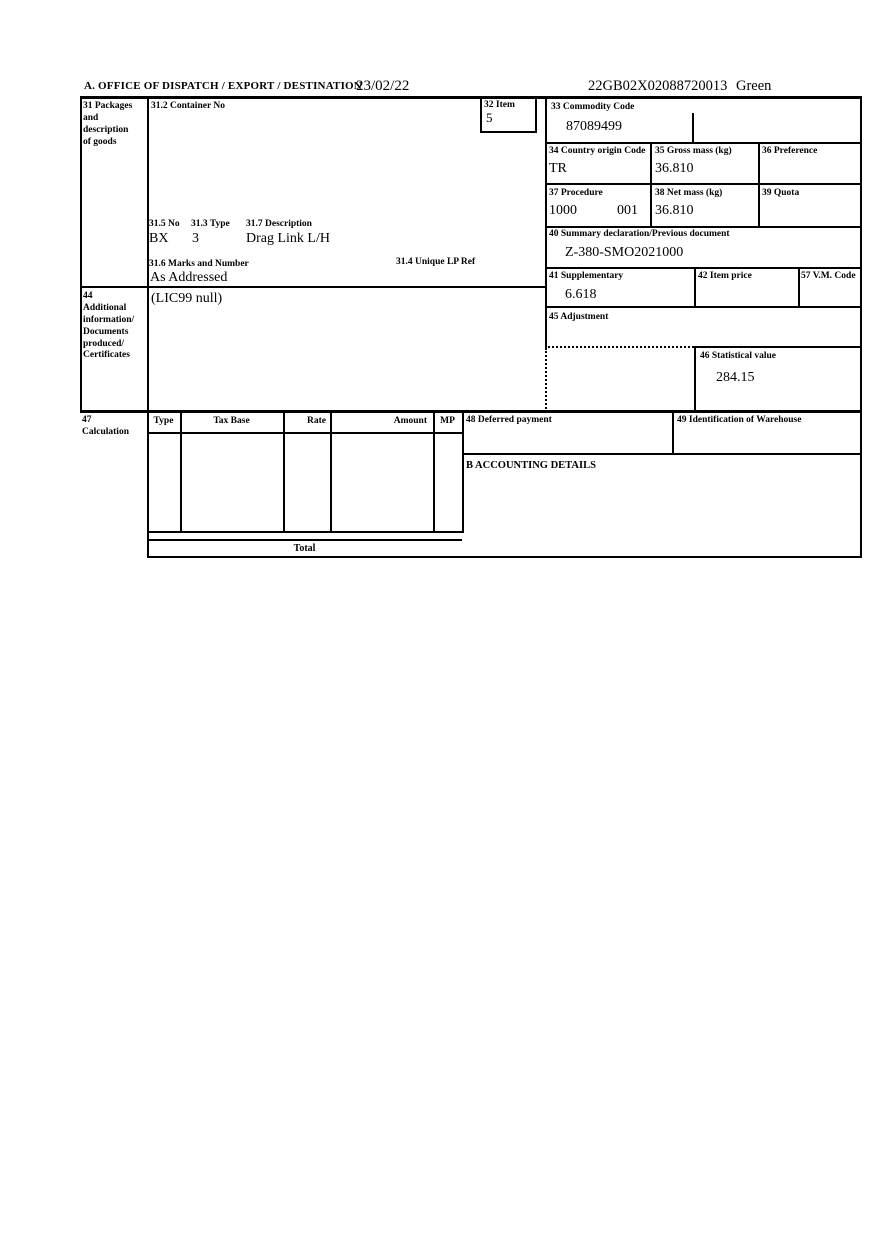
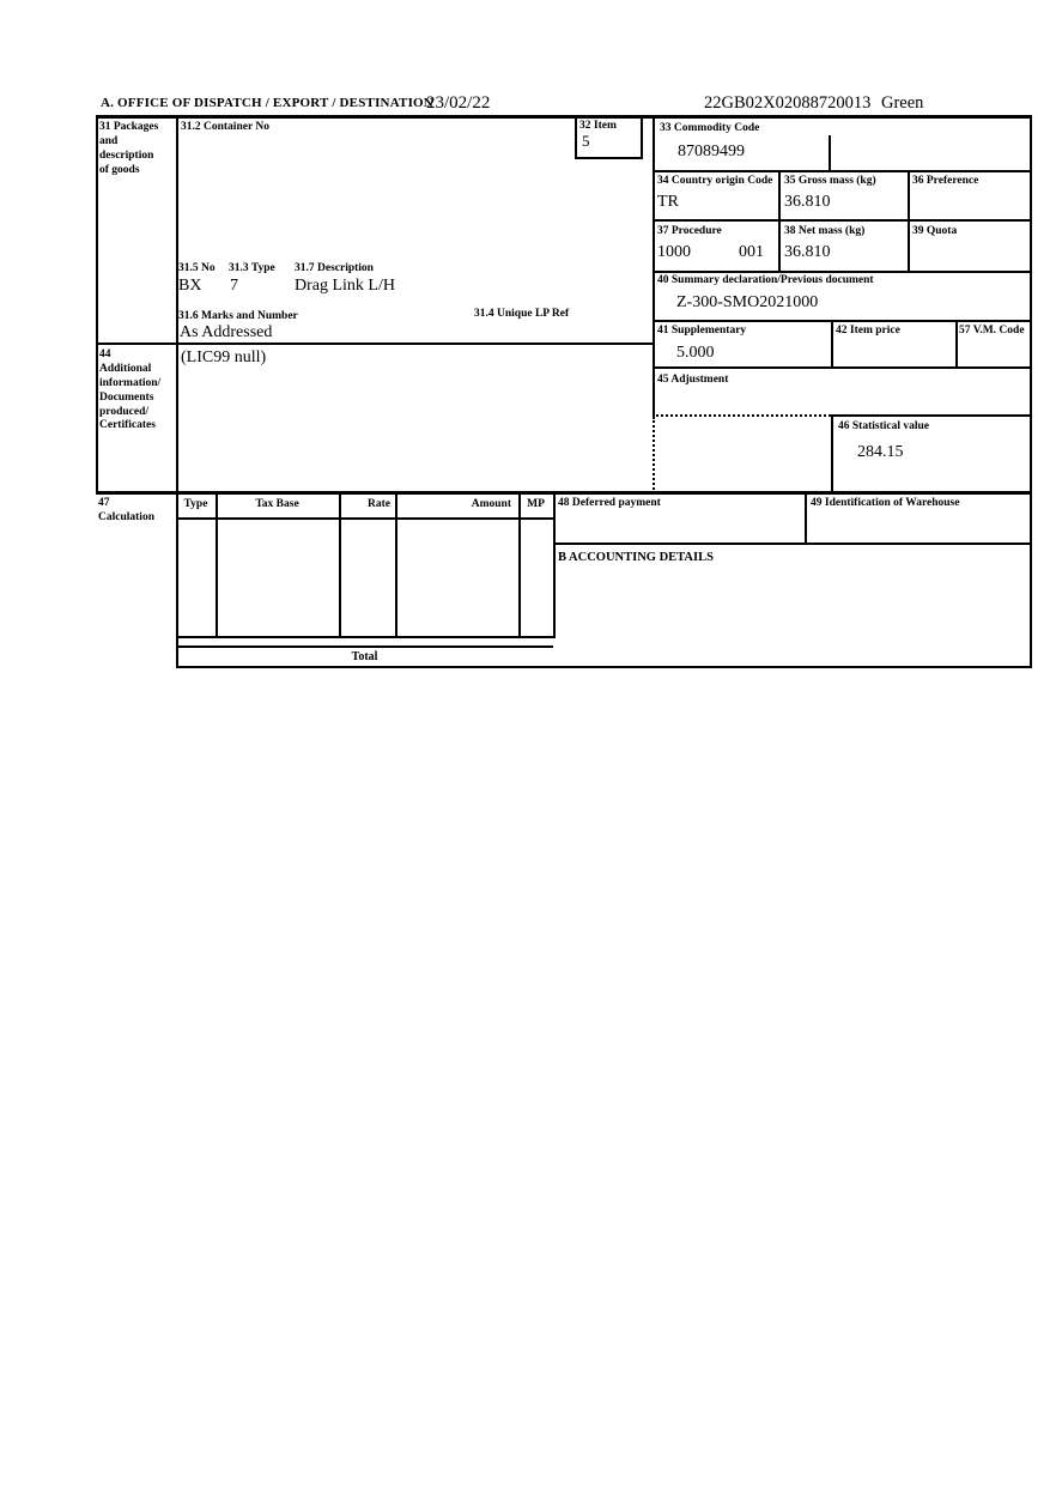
  A. OFFICE OF DISPATCH / EXPORT / DESTINATION
  23/02/22
  22GB02X02088720013
  Green
  31 Packages
  and
  description
  of goods
  31.2 Container No
  32 Item
  5
  33 Commodity Code
  87089499
  34 Country origin Code
  TR
  35 Gross mass (kg)
  36.810
  36 Preference
  37 Procedure
  1000
  001
  38 Net mass (kg)
  36.810
  39 Quota
  31.5 No
  31.3 Type
  31.7 Description
  BX
- 3
+ 7
  Drag Link L/H
  40 Summary declaration/Previous document
- Z-380-SMO2021000
+ Z-300-SMO2021000
  31.6 Marks and Number
  As Addressed
  31.4 Unique LP Ref
  41 Supplementary
- 6.618
+ 5.000
  42 Item price
  57 V.M. Code
  44
  Additional
  information/
  Documents
  produced/
  Certificates
  (LIC99 null)
  45 Adjustment
  46 Statistical value
  284.15
  47
  Calculation
  Type
  Tax Base
  Rate
  Amount
  MP
  Total
  48 Deferred payment
  49 Identification of Warehouse
  B ACCOUNTING DETAILS
